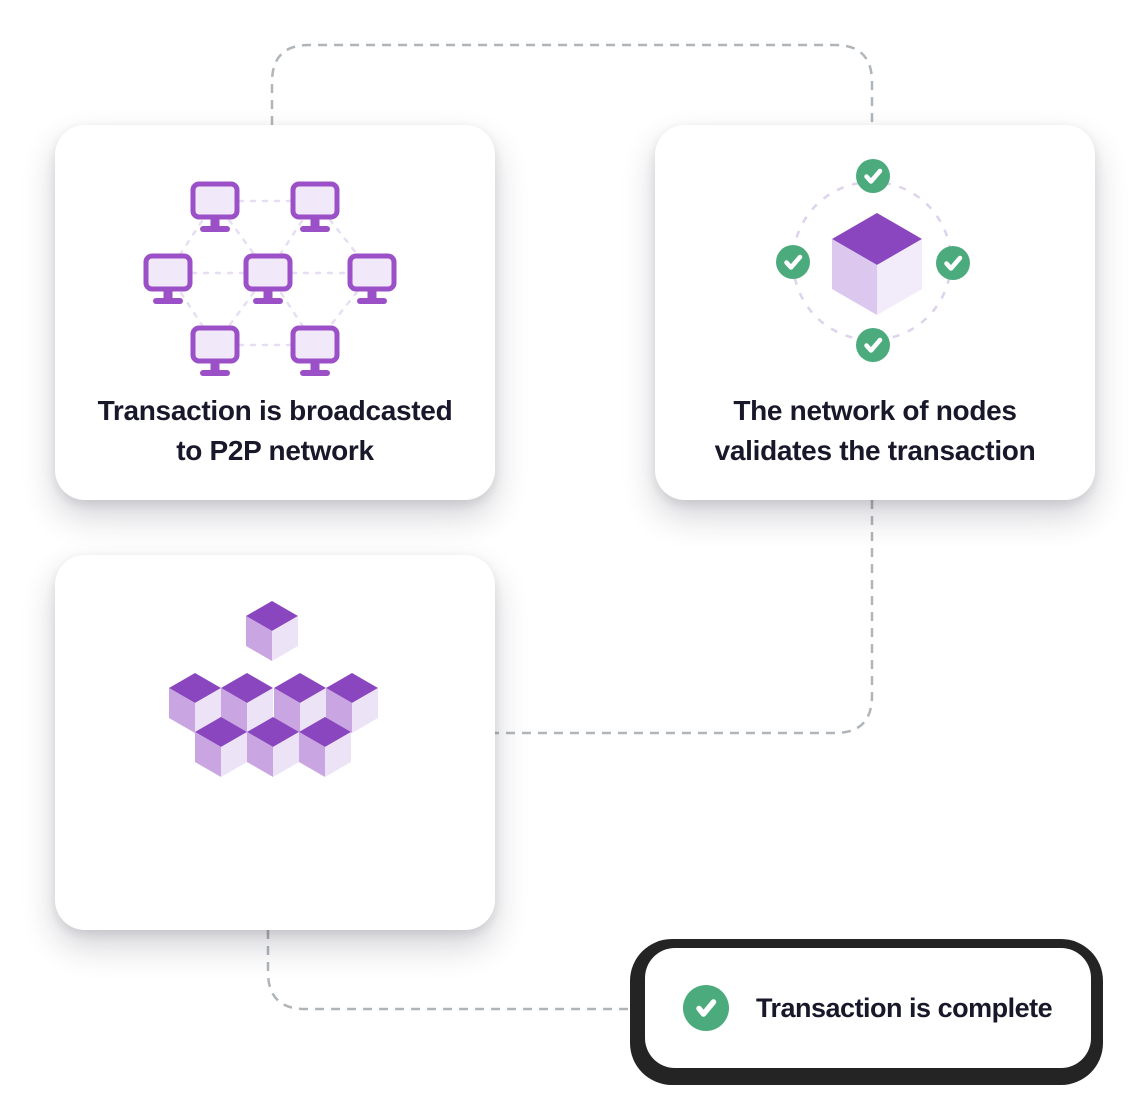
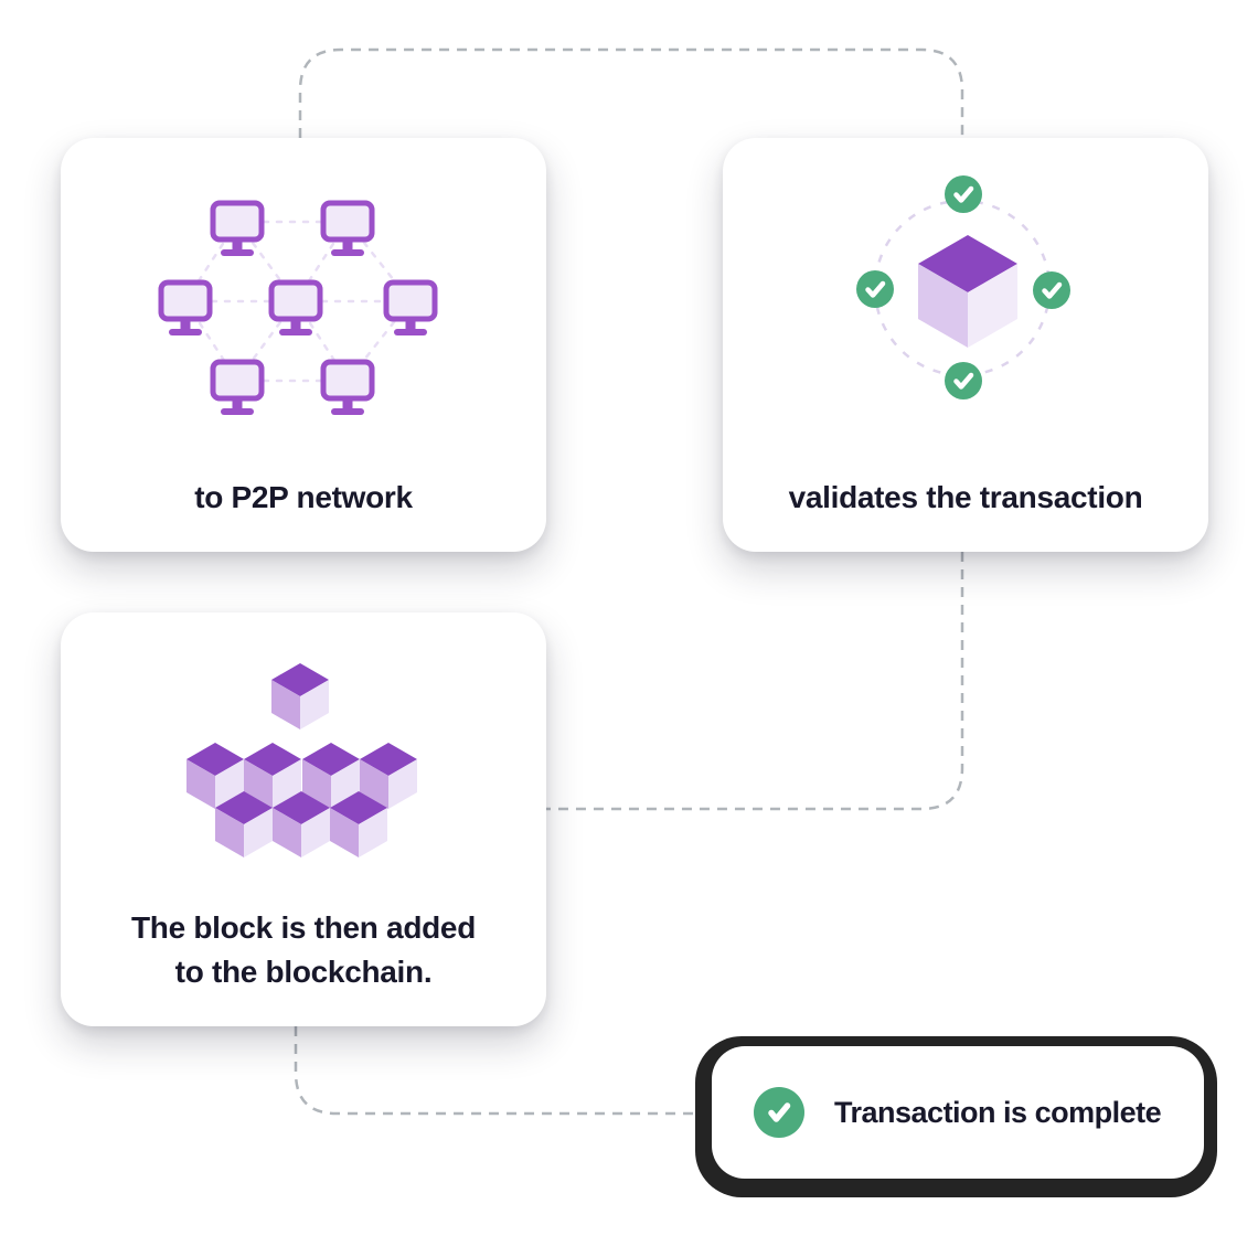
- Transaction is broadcasted
  to P2P network
- The network of nodes
  validates the transaction
+ The block is then added
+ to the blockchain.
  Transaction is complete
